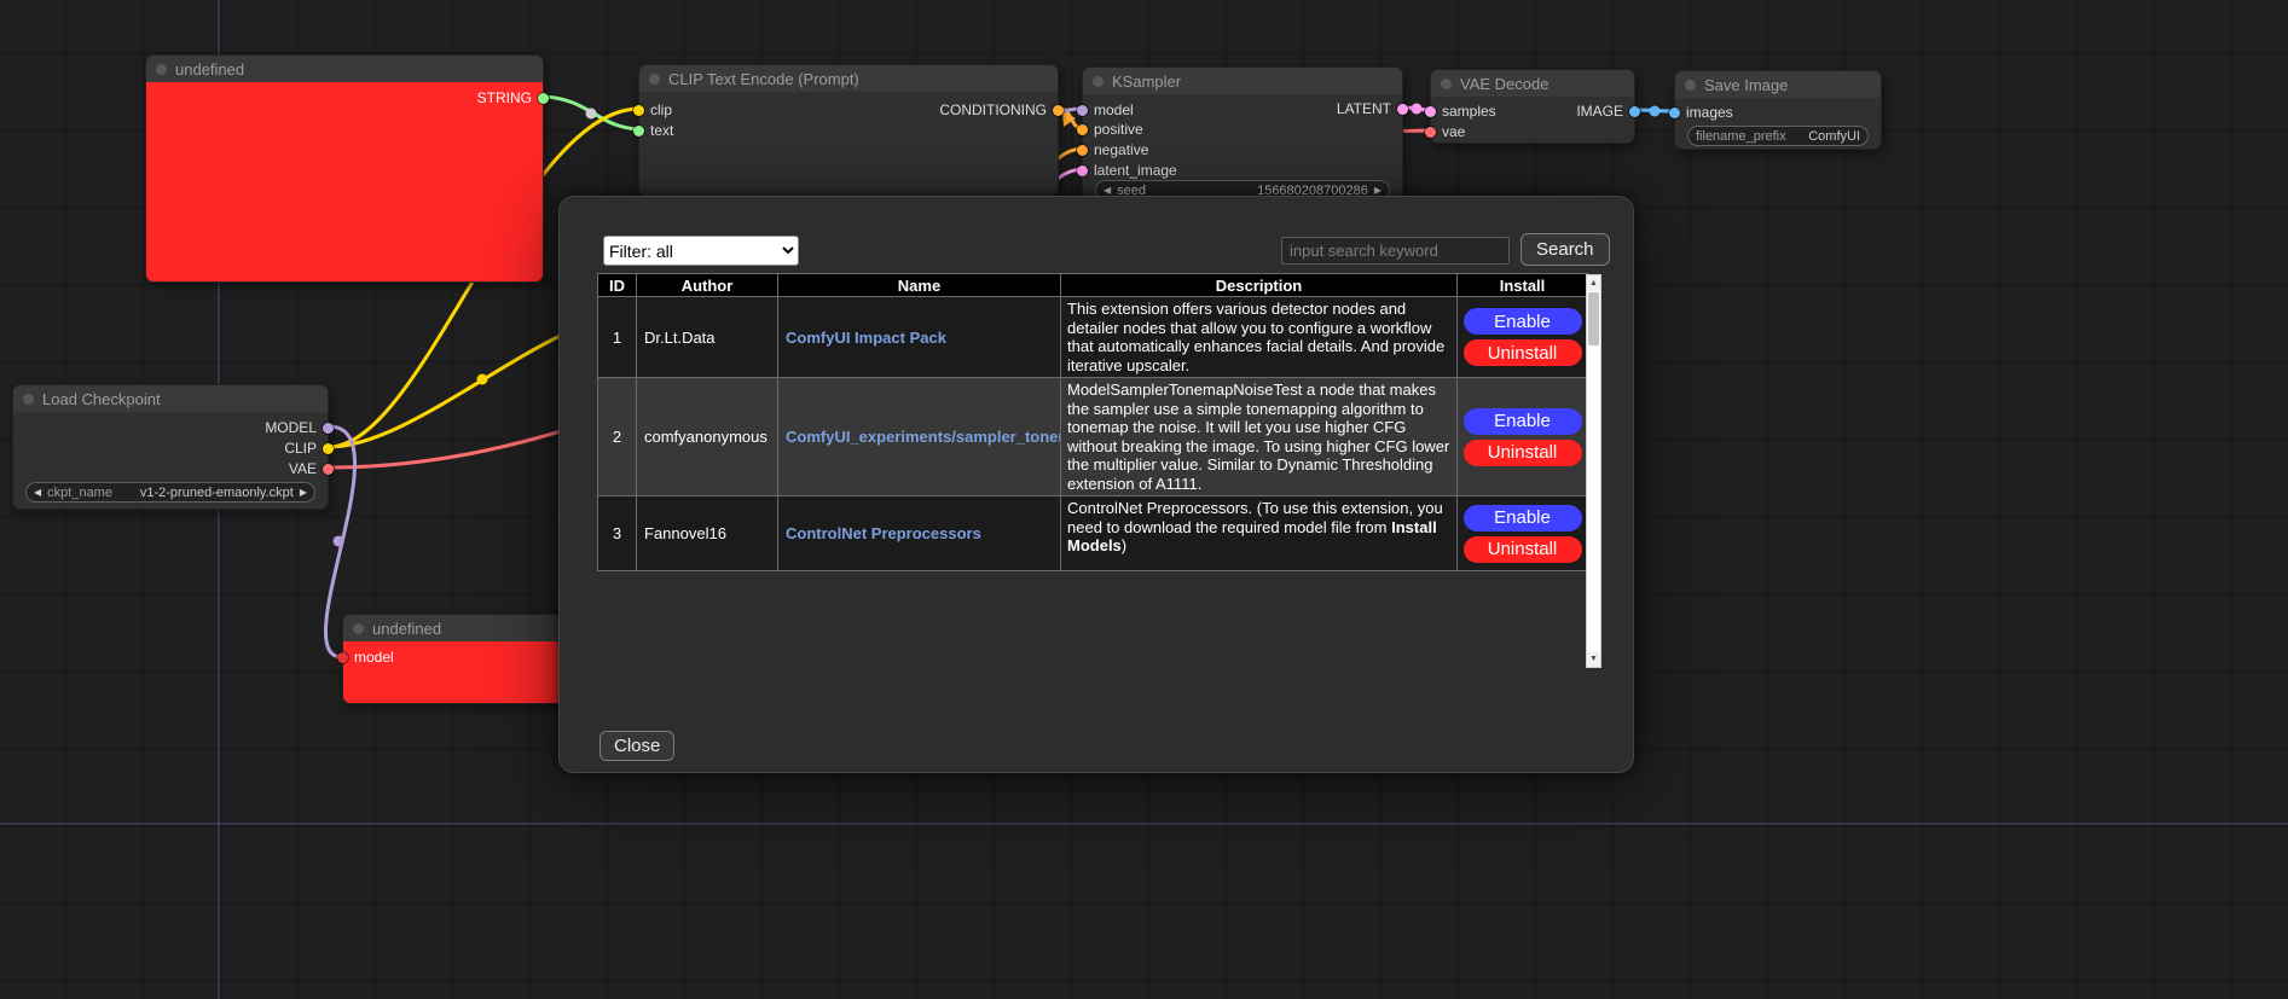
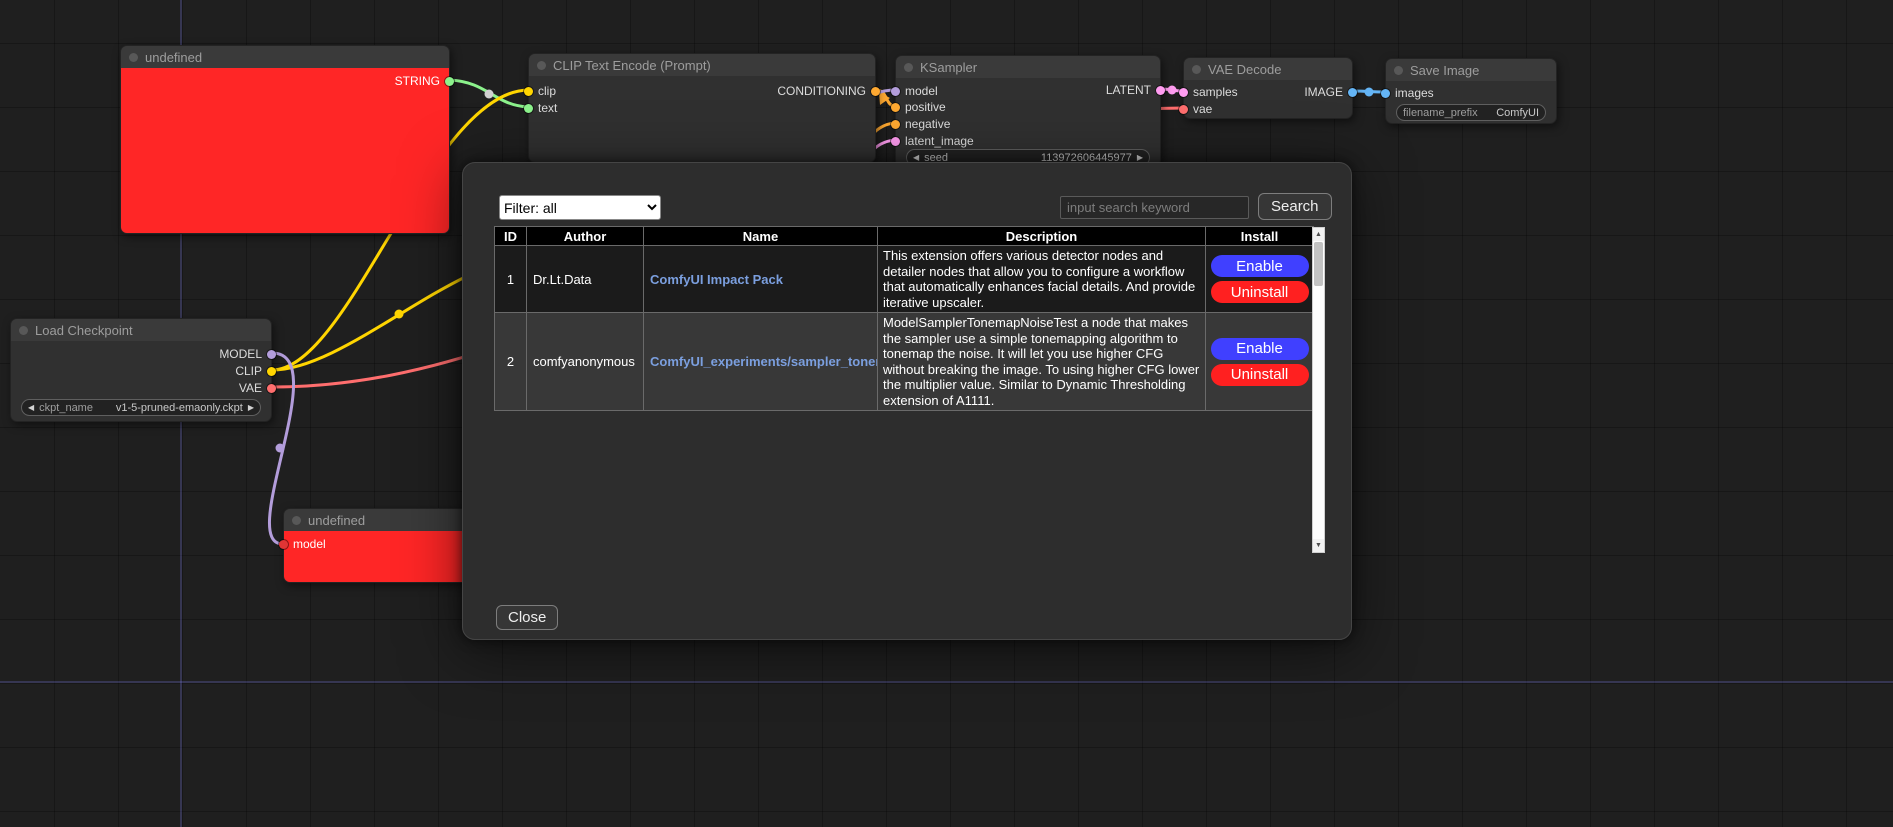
  undefined
  STRING
  CLIP Text Encode (Prompt)
  clip
  text
  CONDITIONING
  KSampler
  model
  positive
  negative
  latent_image
  LATENT
  ◀
  seed
- 156680208700286
+ 113972606445977
  ▶
  VAE Decode
  samples
  vae
  IMAGE
  Save Image
  images
  filename_prefix
  ComfyUI
  Load Checkpoint
  MODEL
  CLIP
  VAE
  ◀
  ckpt_name
- v1-2-pruned-emaonly.ckpt
+ v1-5-pruned-emaonly.ckpt
  ▶
  undefined
  model
  Filter: all
  input search keyword
  Search
  ID	Author	Name	Description	Install
  1	Dr.Lt.Data	ComfyUI Impact Pack	This extension offers various detector nodes and detailer nodes that allow you to configure a workflow that automatically enhances facial details. And provide iterative upscaler.	EnableUninstall
  2	comfyanonymous	ComfyUI_experiments/sampler_tone	ModelSamplerTonemapNoiseTest a node that makes the sampler use a simple tonemapping algorithm to tonemap the noise. It will let you use higher CFG without breaking the image. To using higher CFG lower the multiplier value. Similar to Dynamic Thresholding extension of A1111.	EnableUninstall
- 3	Fannovel16	ControlNet Preprocessors	ControlNet Preprocessors. (To use this extension, you need to download the required model file from Install Models)	EnableUninstall
  Close
